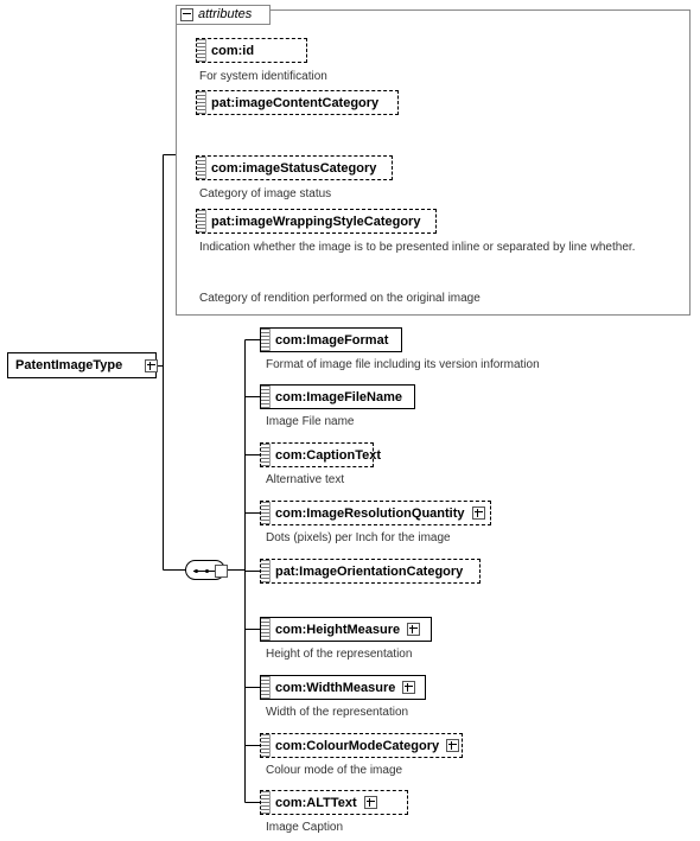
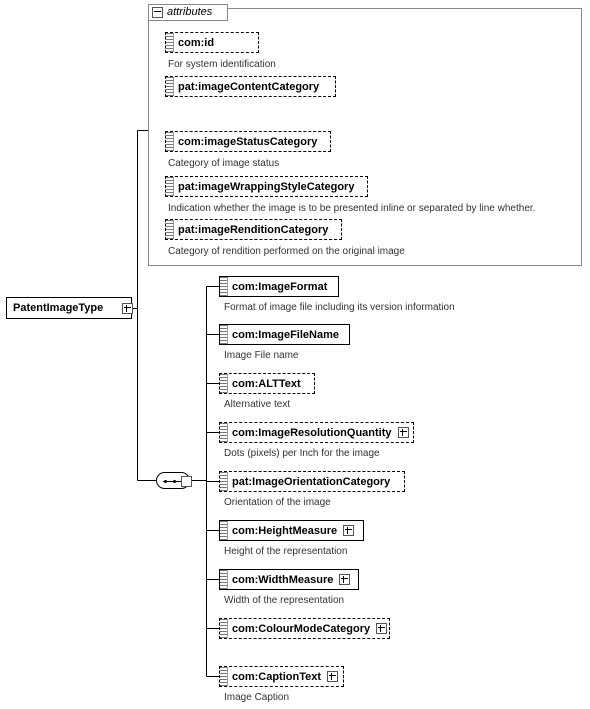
  attributes
  PatentImageType
  com:id
  For system identification
  pat:imageContentCategory
  com:imageStatusCategory
  Category of image status
  pat:imageWrappingStyleCategory
  Indication whether the image is to be presented inline or separated by line whether.
+ pat:imageRenditionCategory
  Category of rendition performed on the original image
  com:ImageFormat
  Format of image file including its version information
  com:ImageFileName
  Image File name
- com:CaptionText
+ com:ALTText
  Alternative text
  com:ImageResolutionQuantity
  Dots (pixels) per Inch for the image
  pat:ImageOrientationCategory
+ Orientation of the image
  com:HeightMeasure
  Height of the representation
  com:WidthMeasure
  Width of the representation
  com:ColourModeCategory
- Colour mode of the image
- com:ALTText
+ com:CaptionText
  Image Caption
